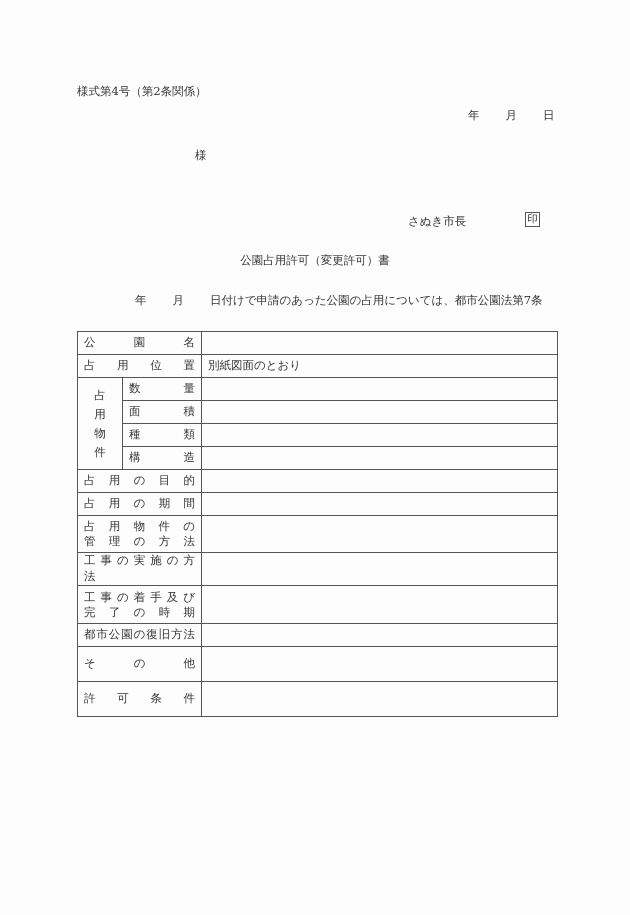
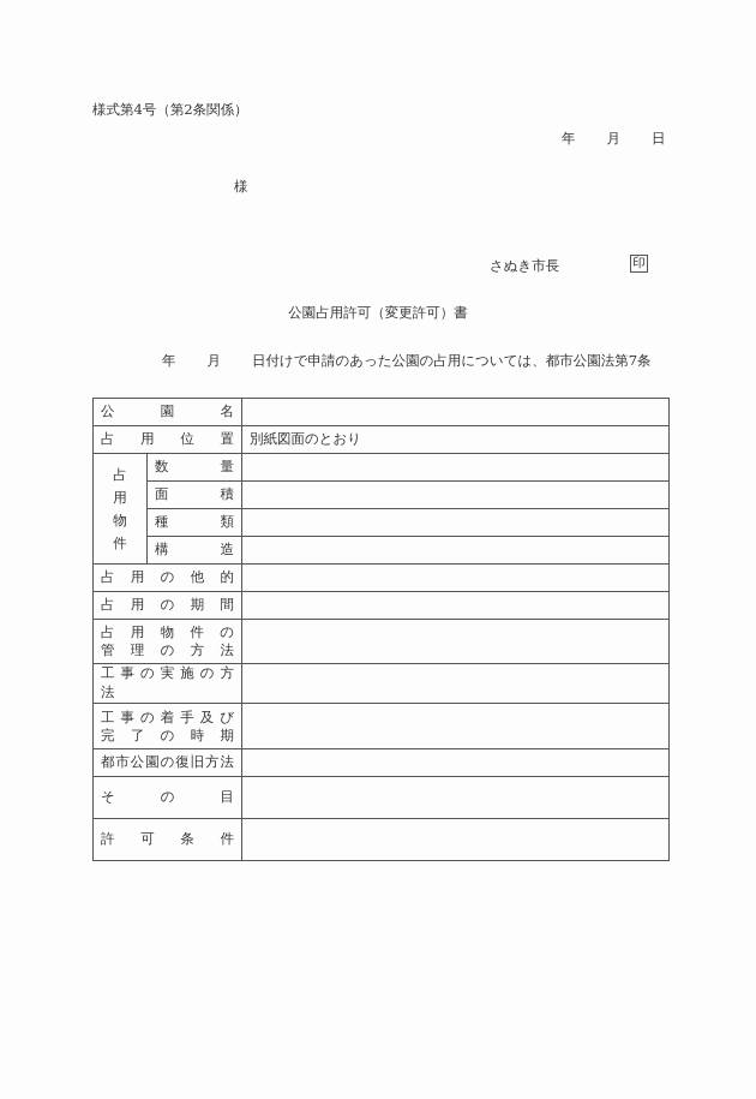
  様式第4号（第2条関係）
  年 月 日
  様
  さぬき市長
  印
  公園占用許可（変更許可）書
  年 月 日付けで申請のあった公園の占用については、都市公園法第7条
  公園名
  占用位置	別紙図面のとおり
  占 用 物 件	数 量
  面 積
  種 類
  構 造
- 占 用 の 目 的
+ 占 用 の 他 的
  占 用 の 期 間
  占 用 物 件 の 管 理 の 方 法
  工 事 の 実 施 の 方 法
  工 事 の 着 手 及 び 完 了 の 時 期
  都市公園の復旧方法
- そ の 他
+ そ の 目
  許 可 条 件
